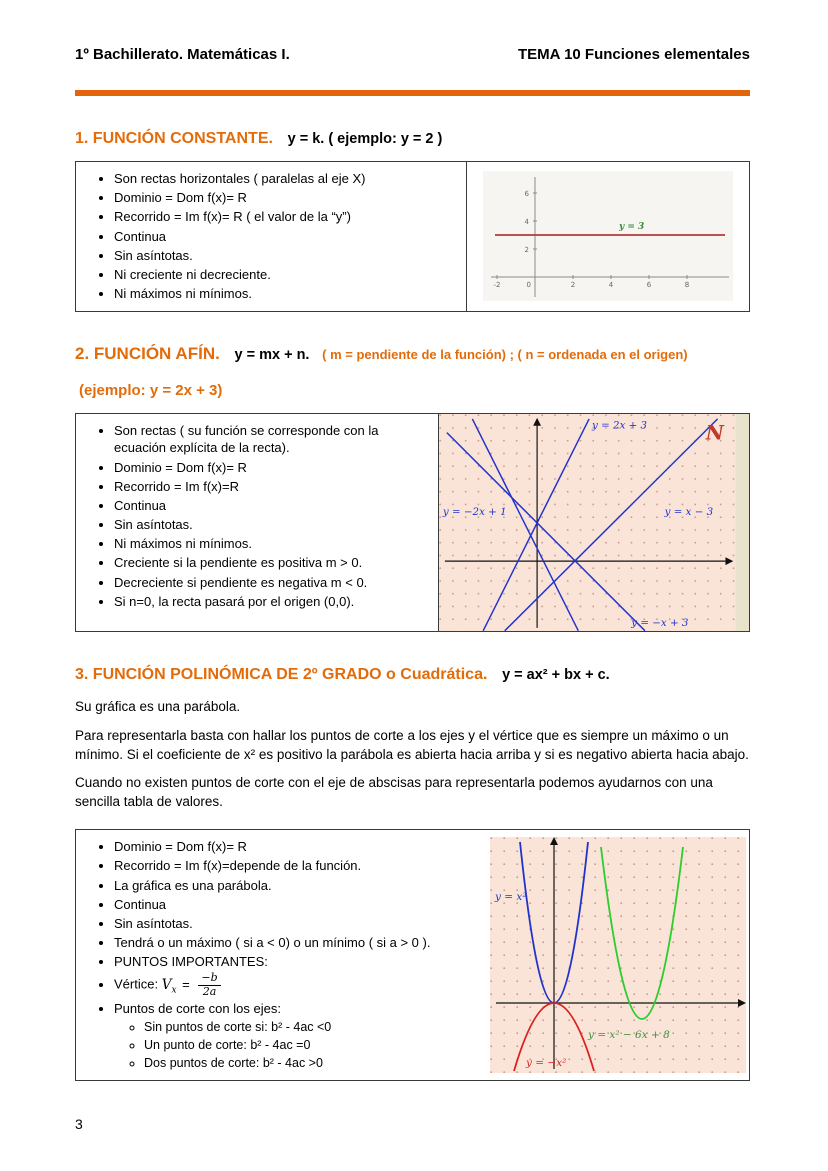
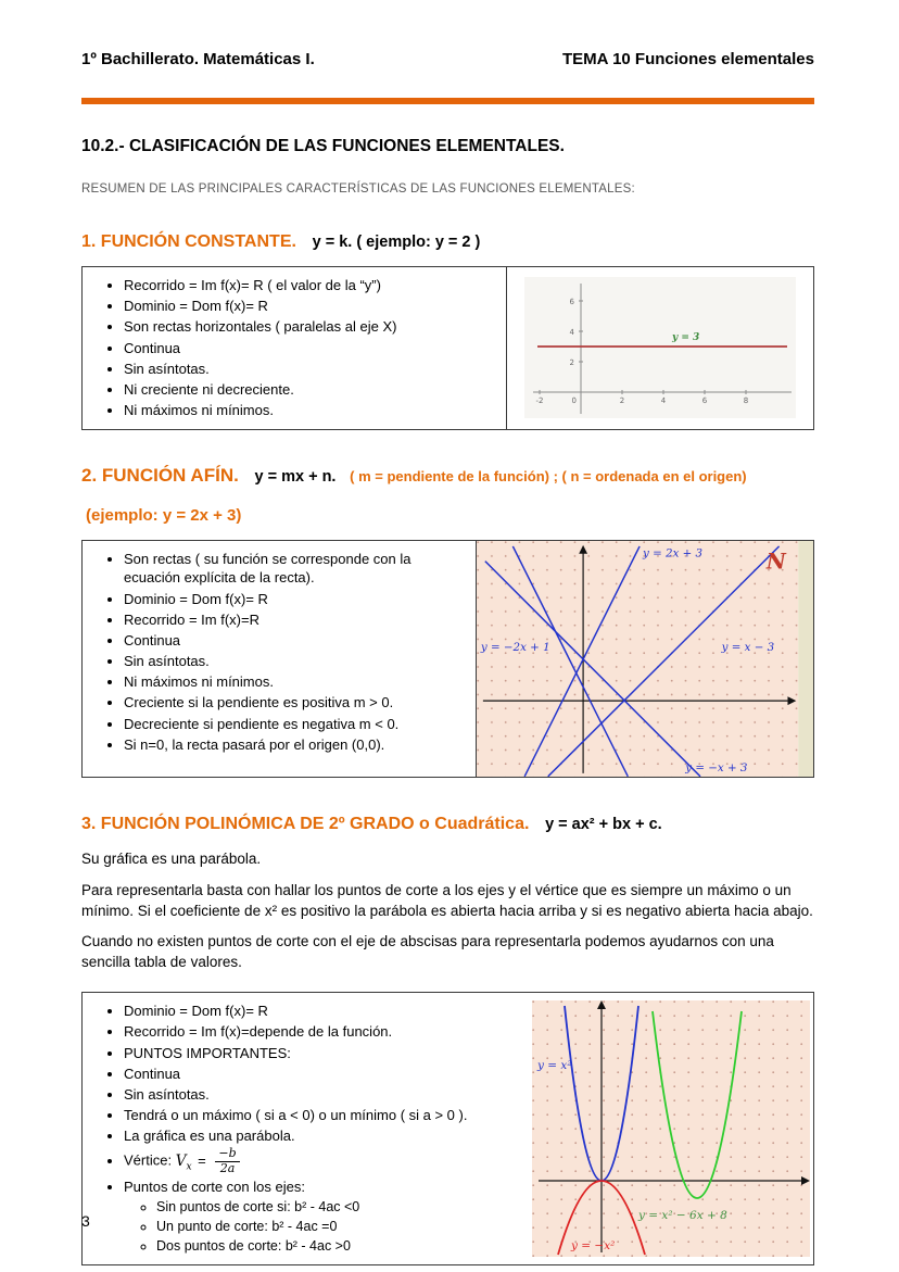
  1º Bachillerato. Matemáticas I.
  TEMA 10 Funciones elementales
+ 10.2.- CLASIFICACIÓN DE LAS FUNCIONES ELEMENTALES.
+ RESUMEN DE LAS PRINCIPALES CARACTERÍSTICAS DE LAS FUNCIONES ELEMENTALES:
  1. FUNCIÓN CONSTANTE. y = k. ( ejemplo: y = 2 )
- Son rectas horizontales ( paralelas al eje X)
+ Recorrido = Im f(x)= R ( el valor de la “y”)
  Dominio = Dom f(x)= R
- Recorrido = Im f(x)= R ( el valor de la “y”)
+ Son rectas horizontales ( paralelas al eje X)
  Continua
  Sin asíntotas.
  Ni creciente ni decreciente.
  Ni máximos ni mínimos.
  2
  4
  6
  0
  -2
  2
  4
  6
  8
  y = 3
  2. FUNCIÓN AFÍN. y = mx + n. ( m = pendiente de la función) ; ( n = ordenada en el origen) (ejemplo: y = 2x + 3)
  Son rectas ( su función se corresponde con la ecuación explícita de la recta).
  Dominio = Dom f(x)= R
  Recorrido = Im f(x)=R
  Continua
  Sin asíntotas.
  Ni máximos ni mínimos.
  Creciente si la pendiente es positiva m > 0.
  Decreciente si pendiente es negativa m < 0.
  Si n=0, la recta pasará por el origen (0,0).
  y = 2x + 3
  y = −2x + 1
  y = x − 3
  y = −x + 3
  N
  3. FUNCIÓN POLINÓMICA DE 2º GRADO o Cuadrática. y = ax² + bx + c.
  Su gráfica es una parábola.
  Para representarla basta con hallar los puntos de corte a los ejes y el vértice que es siempre un máximo o un mínimo. Si el coeficiente de x² es positivo la parábola es abierta hacia arriba y si es negativo abierta hacia abajo.
  Cuando no existen puntos de corte con el eje de abscisas para representarla podemos ayudarnos con una sencilla tabla de valores.
  Dominio = Dom f(x)= R
  Recorrido = Im f(x)=depende de la función.
- La gráfica es una parábola.
+ PUNTOS IMPORTANTES:
  Continua
  Sin asíntotas.
  Tendrá o un máximo ( si a < 0) o un mínimo ( si a > 0 ).
- PUNTOS IMPORTANTES:
+ La gráfica es una parábola.
  Vértice: Vx =
  −b
  2a
  Puntos de corte con los ejes:
  Sin puntos de corte si: b² - 4ac <0
  Un punto de corte: b² - 4ac =0
  Dos puntos de corte: b² - 4ac >0
  y = x²
  y = −x²
  y = x² − 6x + 8
  3
